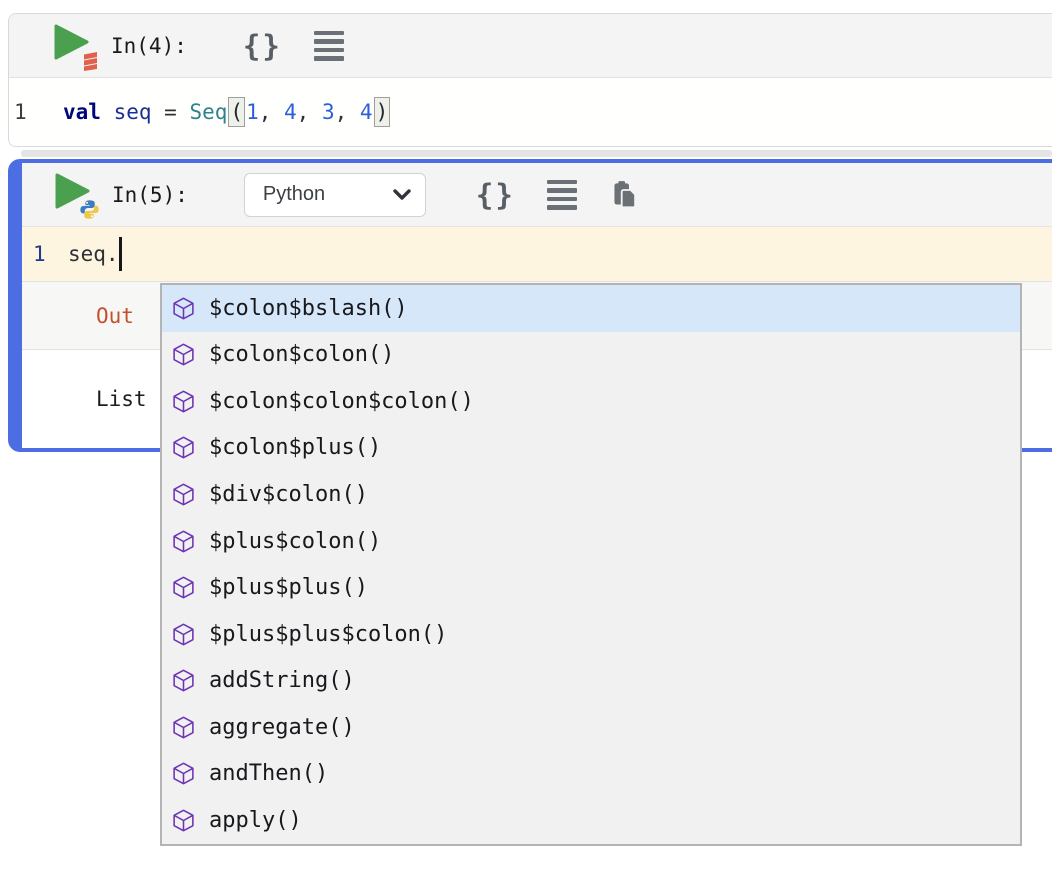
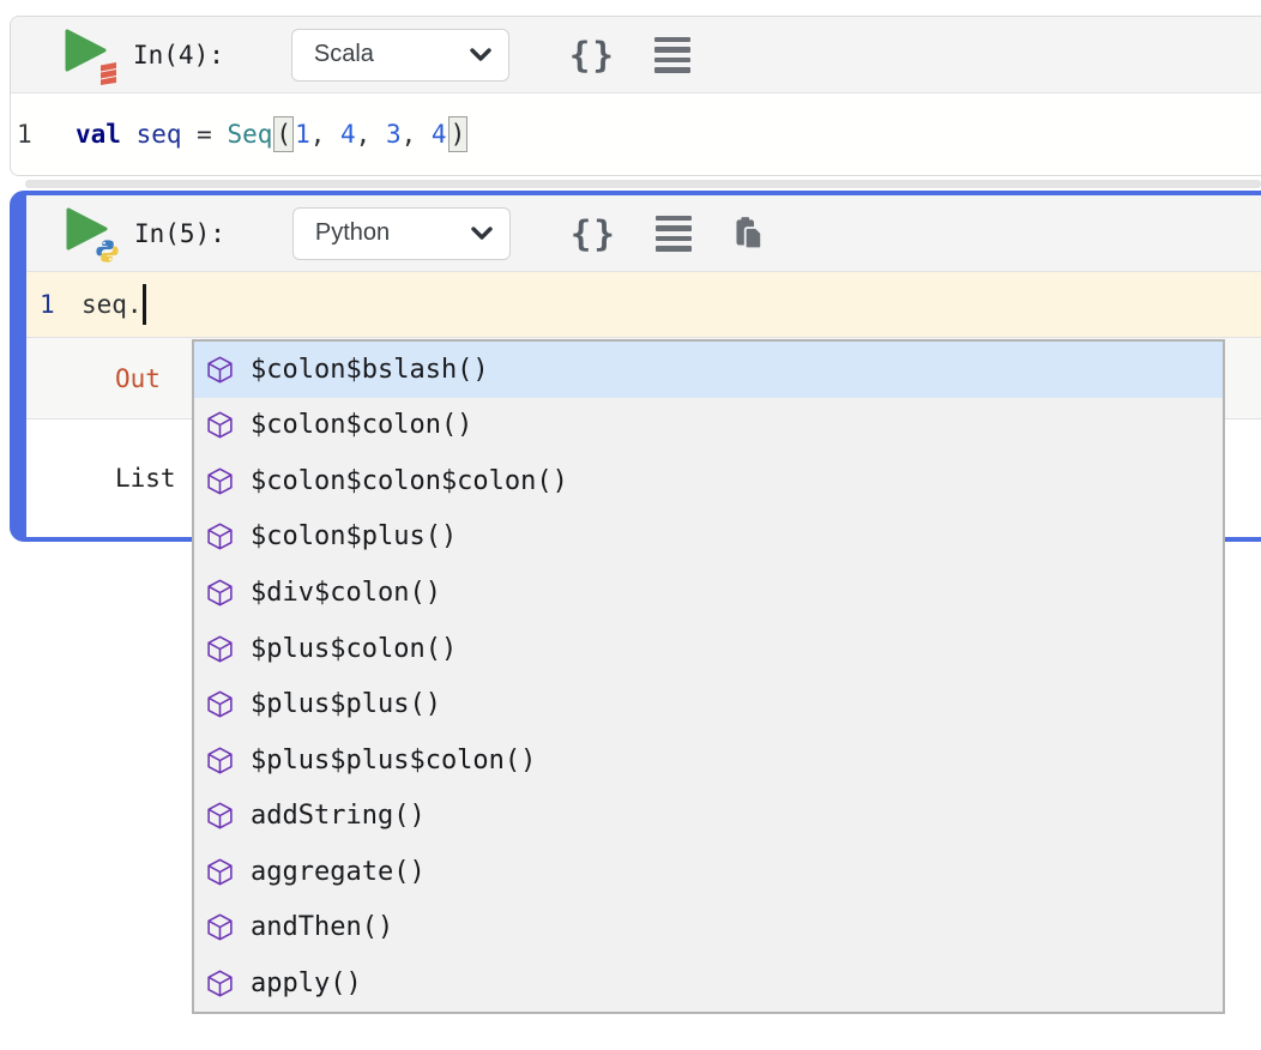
  In(4):
+ Scala
  {}
  1
  val seq = Seq ( 1, 4, 3, 4 )
  In(5):
  Python
  {}
  1
  seq.
  Out
  List
  $colon$bslash()
  $colon$colon()
  $colon$colon$colon()
  $colon$plus()
  $div$colon()
  $plus$colon()
  $plus$plus()
  $plus$plus$colon()
  addString()
  aggregate()
  andThen()
  apply()
